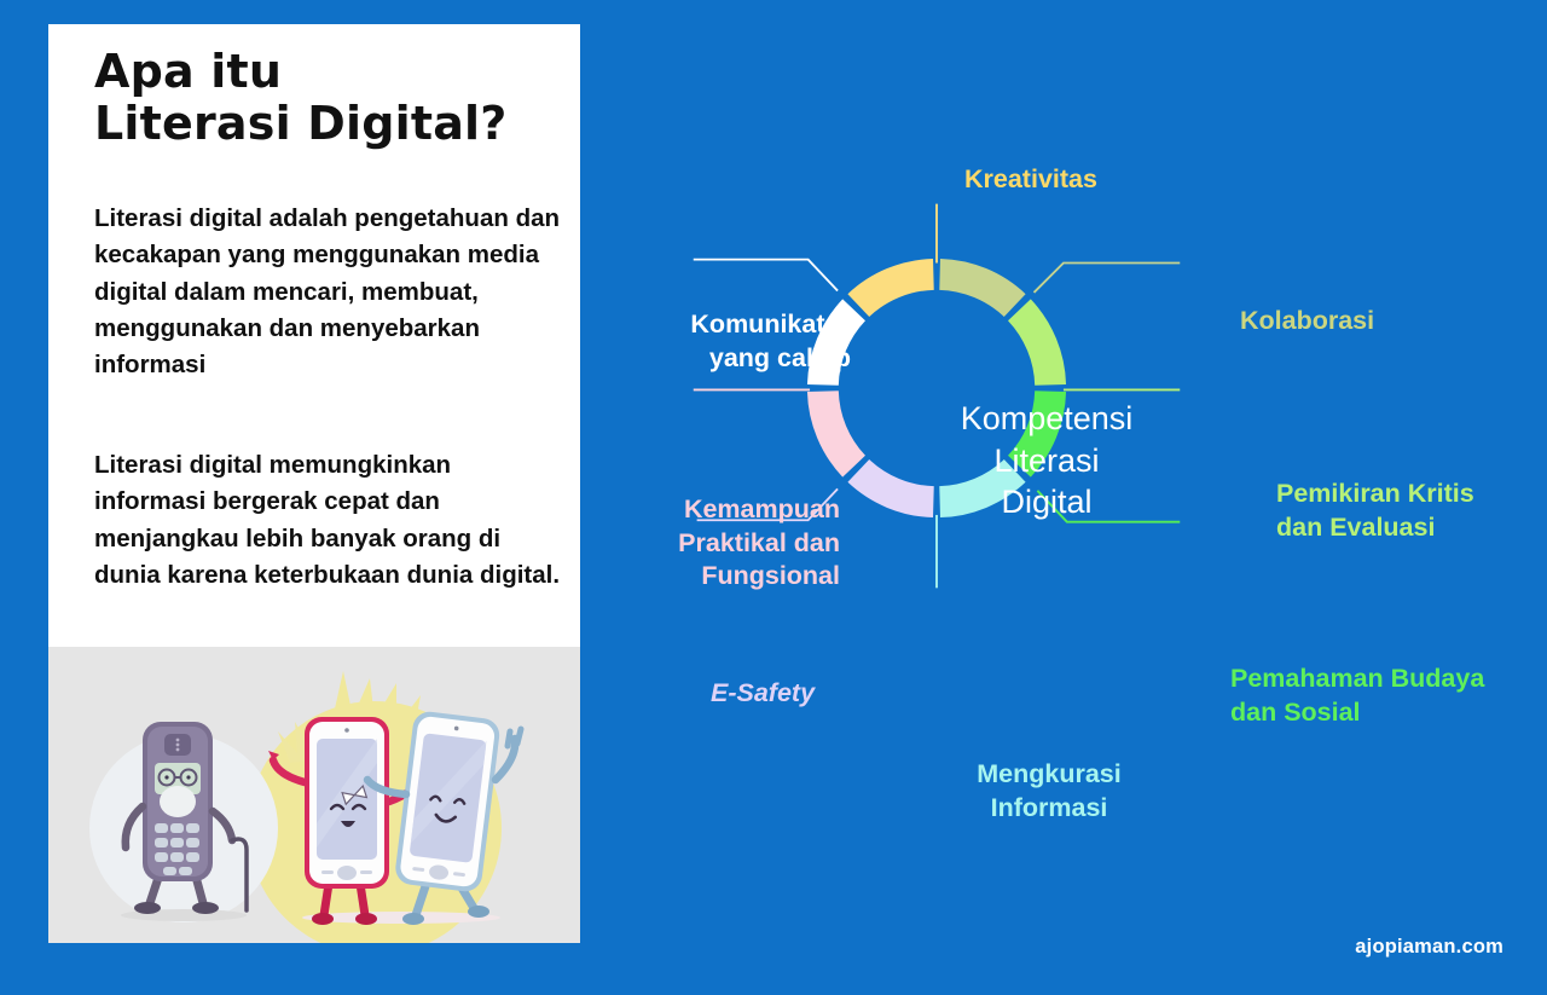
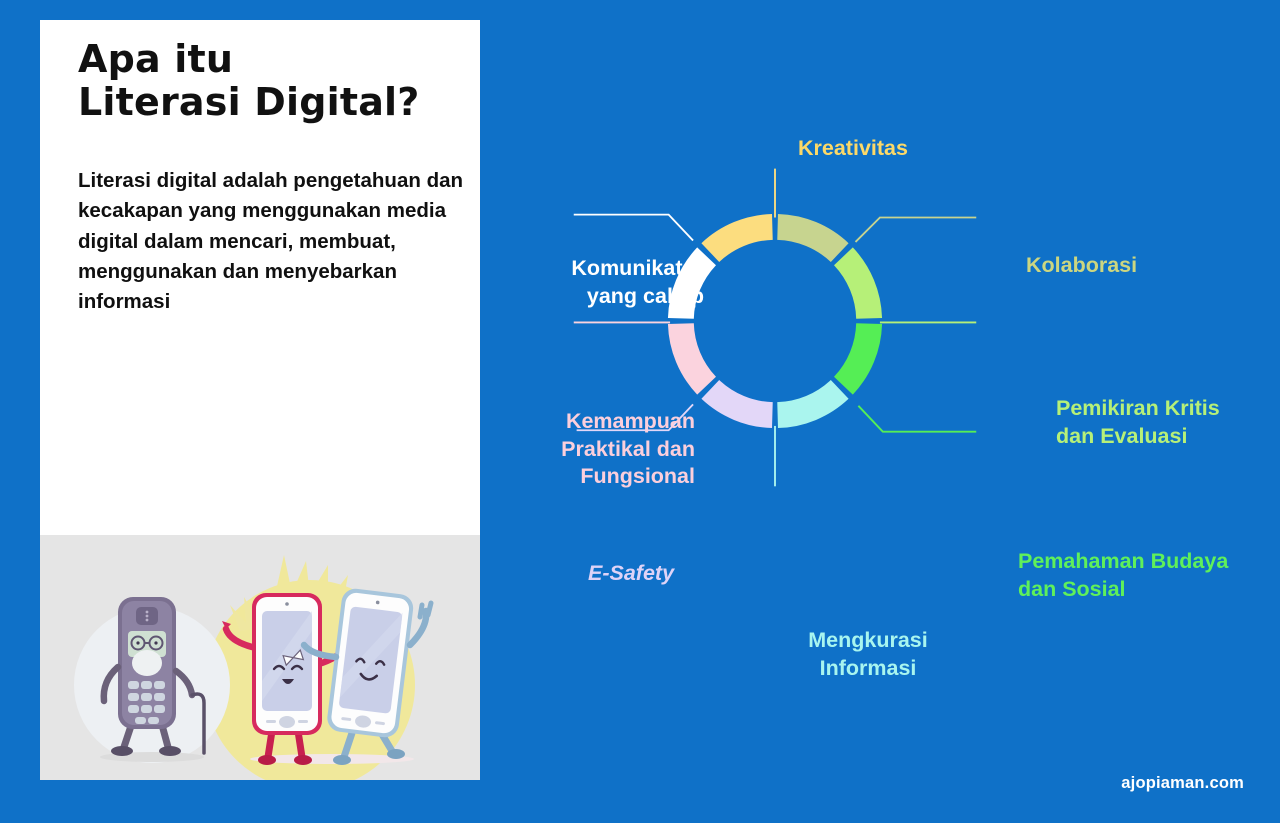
  Apa itu
  Literasi Digital?
  Literasi digital adalah pengetahuan dan kecakapan yang menggunakan media digital dalam mencari, membuat, menggunakan dan menyebarkan informasi
- Literasi digital memungkinkan informasi bergerak cepat dan menjangkau lebih banyak orang di dunia karena keterbukaan dunia digital.
- Kompetensi
- Literasi
- Digital
  Kreativitas
  Kolaborasi
  Pemikiran Kritis
  dan Evaluasi
  Pemahaman Budaya
  dan Sosial
  Mengkurasi
  Informasi
  E-Safety
  Kemampuan
  Praktikal dan
  Fungsional
  Komunikator
  yang cakap
  ajopiaman.com
